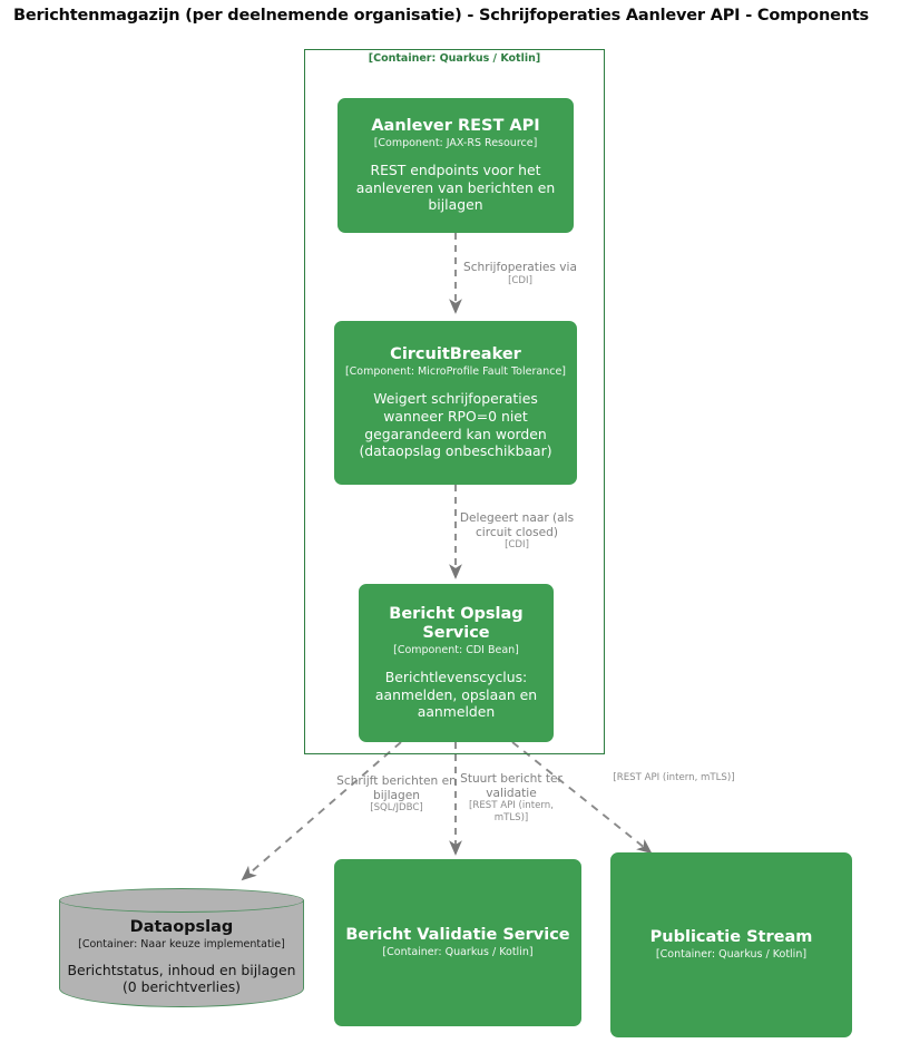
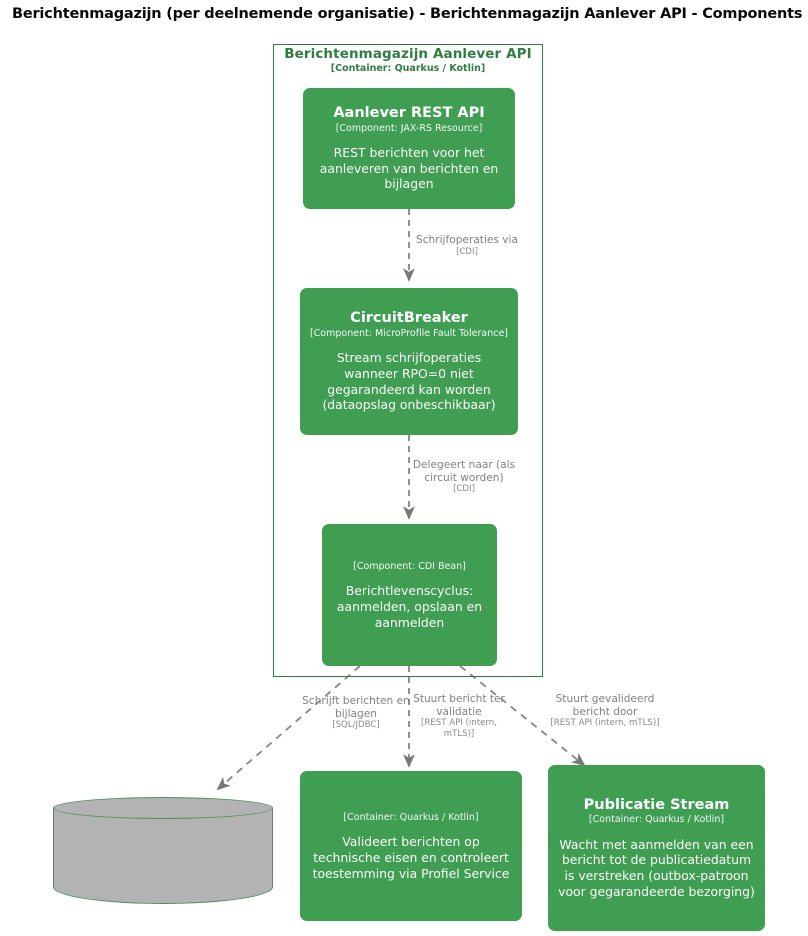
- Berichtenmagazijn (per deelnemende organisatie) - Schrijfoperaties Aanlever API - Components
+ Berichtenmagazijn (per deelnemende organisatie) - Berichtenmagazijn Aanlever API - Components
+ Berichtenmagazijn Aanlever API
  [Container: Quarkus / Kotlin]
  Aanlever REST API
  [Component: JAX-RS Resource]
- REST endpoints voor het aanleveren van berichten en bijlagen
+ REST berichten voor het aanleveren van berichten en bijlagen
  CircuitBreaker
  [Component: MicroProfile Fault Tolerance]
- Weigert schrijfoperaties wanneer RPO=0 niet gegarandeerd kan worden (dataopslag onbeschikbaar)
+ Stream schrijfoperaties wanneer RPO=0 niet gegarandeerd kan worden (dataopslag onbeschikbaar)
- Bericht Opslag Service
  [Component: CDI Bean]
  Berichtlevenscyclus: aanmelden, opslaan en aanmelden
- Dataopslag
- [Container: Naar keuze implementatie]
- Berichtstatus, inhoud en bijlagen (0 berichtverlies)
- Bericht Validatie Service
  [Container: Quarkus / Kotlin]
+ Valideert berichten op technische eisen en controleert toestemming via Profiel Service
  Publicatie Stream
  [Container: Quarkus / Kotlin]
+ Wacht met aanmelden van een bericht tot de publicatiedatum is verstreken (outbox-patroon voor gegarandeerde bezorging)
  Schrijfoperaties via
  [CDI]
- Delegeert naar (als circuit closed)
+ Delegeert naar (als circuit worden)
  [CDI]
  Schrijft berichten en bijlagen
  [SQL/JDBC]
  Stuurt bericht ter validatie
  [REST API (intern, mTLS)]
+ Stuurt gevalideerd bericht door
  [REST API (intern, mTLS)]
